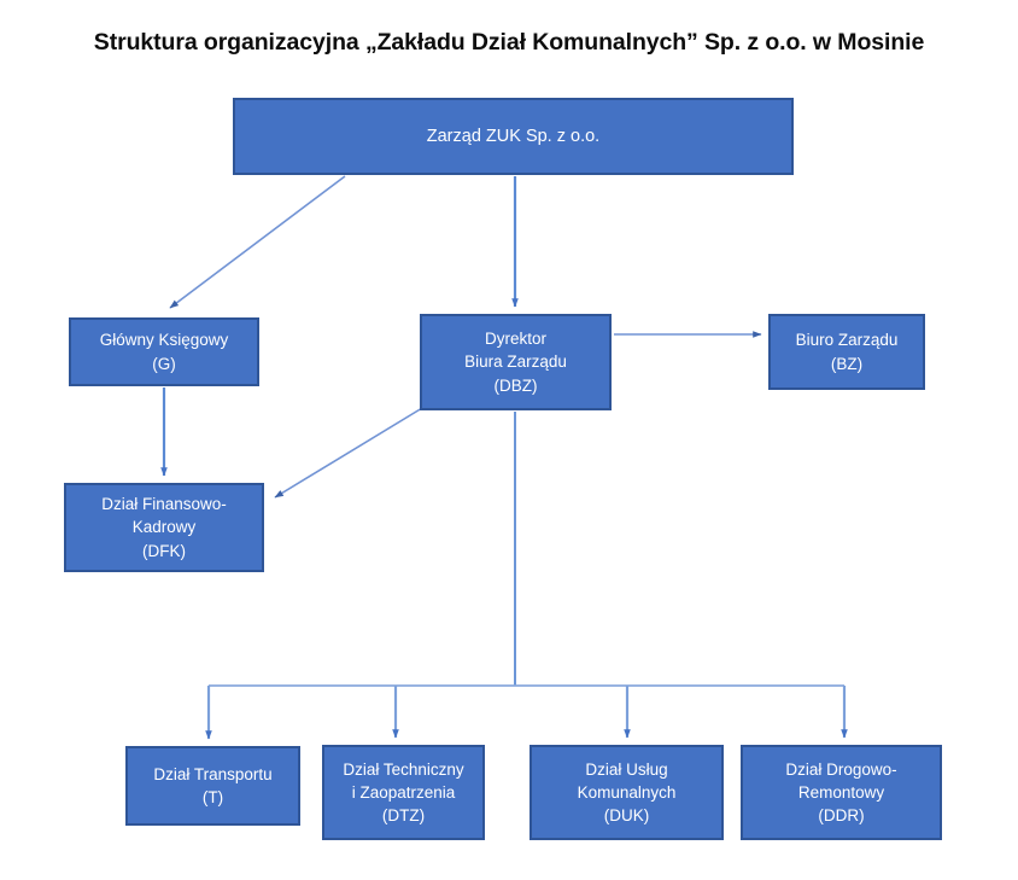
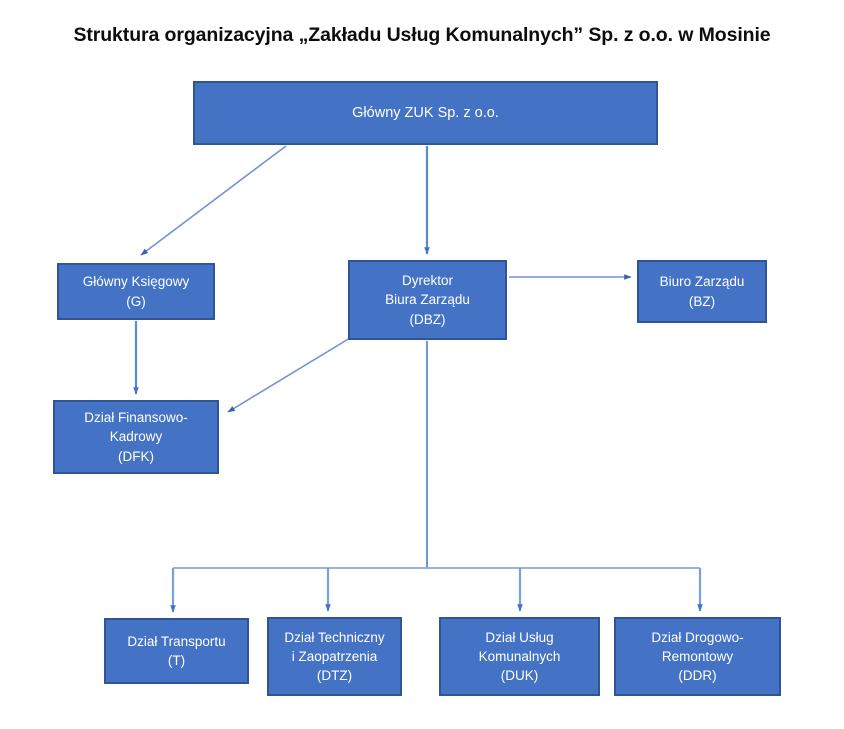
- Struktura organizacyjna „Zakładu Dział Komunalnych” Sp. z o.o. w Mosinie
+ Struktura organizacyjna „Zakładu Usług Komunalnych” Sp. z o.o. w Mosinie
- Zarząd ZUK Sp. z o.o.
+ Główny ZUK Sp. z o.o.
  Główny Księgowy
  (G)
  Dyrektor
  Biura Zarządu
  (DBZ)
  Biuro Zarządu
  (BZ)
  Dział Finansowo-
  Kadrowy
  (DFK)
  Dział Transportu
  (T)
  Dział Techniczny
  i Zaopatrzenia
  (DTZ)
  Dział Usług
  Komunalnych
  (DUK)
  Dział Drogowo-
  Remontowy
  (DDR)
